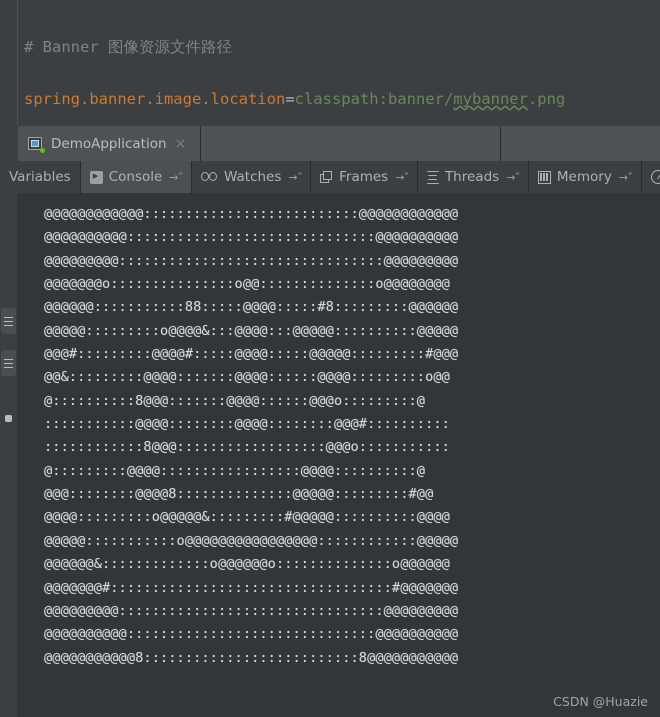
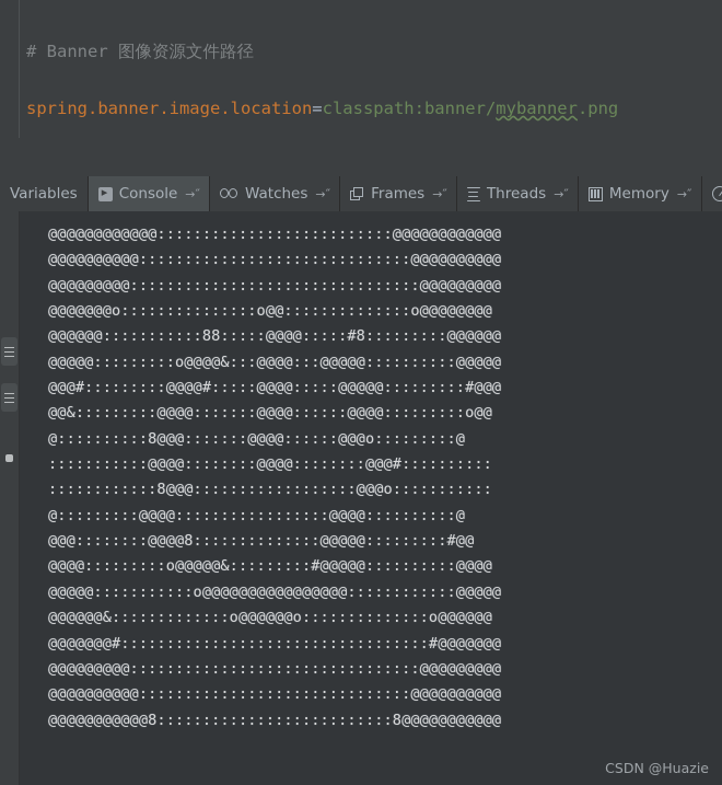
  # Banner 图像资源文件路径
  spring.banner.image.location=classpath:banner/mybanner.png
- DemoApplication
- ×
  Variables
  Console
  →˝
  Watches
  →˝
  Frames
  →˝
  Threads
  →˝
  Memory
  →˝
  @@@@@@@@@@@@::::::::::::::::::::::::::@@@@@@@@@@@@
  @@@@@@@@@@::::::::::::::::::::::::::::::@@@@@@@@@@
  @@@@@@@@@::::::::::::::::::::::::::::::::@@@@@@@@@
  @@@@@@@o:::::::::::::::o@@::::::::::::::o@@@@@@@@
  @@@@@@:::::::::::88:::::@@@@:::::#8:::::::::@@@@@@
  @@@@@:::::::::o@@@@&:::@@@@:::@@@@@::::::::::@@@@@
  @@@#:::::::::@@@@#:::::@@@@:::::@@@@@:::::::::#@@@
  @@&:::::::::@@@@:::::::@@@@::::::@@@@:::::::::o@@
  @::::::::::8@@@:::::::@@@@::::::@@@o:::::::::@
  :::::::::::@@@@::::::::@@@@::::::::@@@#::::::::::
  ::::::::::::8@@@::::::::::::::::::@@@o:::::::::::
  @:::::::::@@@@:::::::::::::::::@@@@::::::::::@
  @@@::::::::@@@@8::::::::::::::@@@@@:::::::::#@@
  @@@@:::::::::o@@@@@&:::::::::#@@@@@::::::::::@@@@
  @@@@@:::::::::::o@@@@@@@@@@@@@@@@::::::::::::@@@@@
  @@@@@@&:::::::::::::o@@@@@@o::::::::::::::o@@@@@@
  @@@@@@@#::::::::::::::::::::::::::::::::::#@@@@@@@
  @@@@@@@@@::::::::::::::::::::::::::::::::@@@@@@@@@
  @@@@@@@@@@::::::::::::::::::::::::::::::@@@@@@@@@@
  @@@@@@@@@@@8::::::::::::::::::::::::::8@@@@@@@@@@@
  CSDN @Huazie
